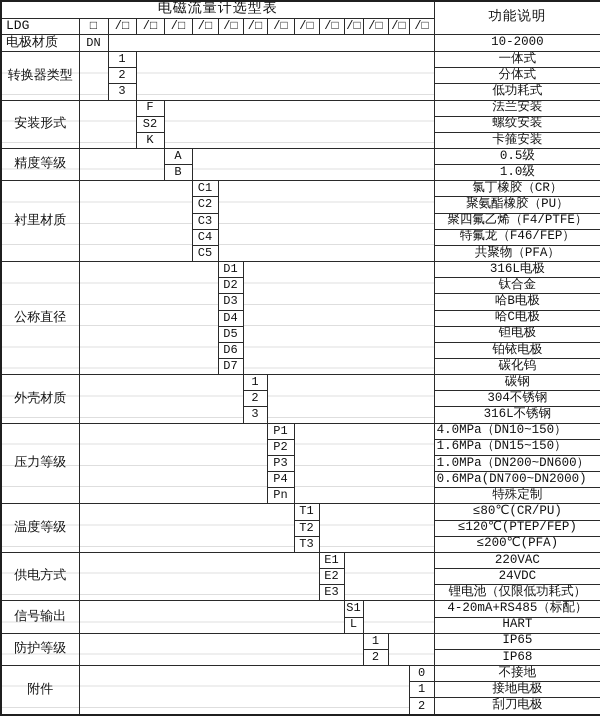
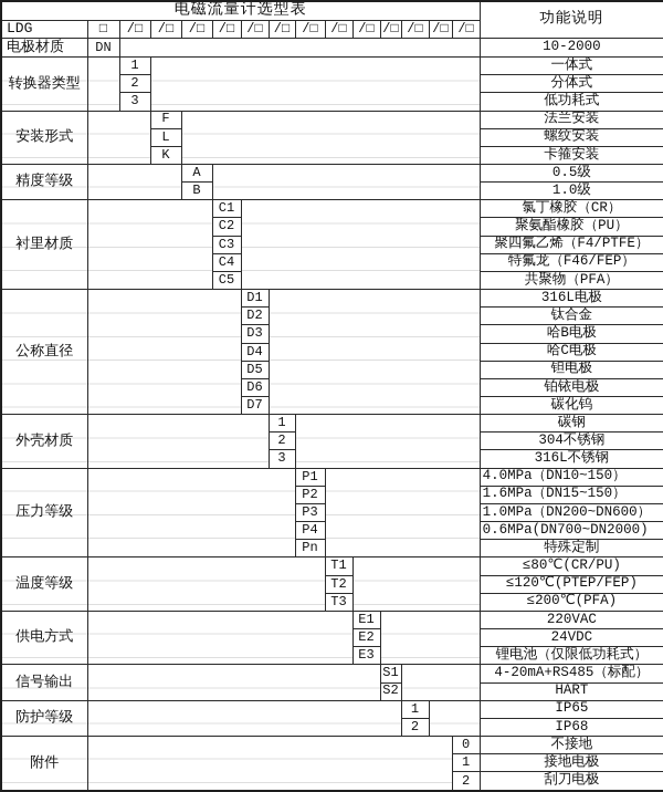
  电磁流量计选型表	功能说明
  LDG	□	/□	/□	/□	/□	/□	/□	/□	/□	/□	/□	/□	/□	/□
  电极材质	DN		10-2000
  转换器类型		1		一体式
  2	分体式
  3	低功耗式
  安装形式		F		法兰安装
- S2	螺纹安装
+ L	螺纹安装
  K	卡箍安装
  精度等级		A		0.5级
  B	1.0级
  衬里材质		C1		氯丁橡胶（CR）
  C2	聚氨酯橡胶（PU）
  C3	聚四氟乙烯（F4/PTFE）
  C4	特氟龙（F46/FEP）
  C5	共聚物（PFA）
  公称直径		D1		316L电极
  D2	钛合金
  D3	哈B电极
  D4	哈C电极
  D5	钽电极
  D6	铂铱电极
  D7	碳化钨
  外壳材质		1		碳钢
  2	304不锈钢
  3	316L不锈钢
  压力等级		P1		4.0MPa（DN10~150）
  P2	1.6MPa（DN15~150）
  P3	1.0MPa（DN200~DN600）
  P4	0.6MPa(DN700~DN2000)
  Pn	特殊定制
  温度等级		T1		≤80℃(CR/PU)
  T2	≤120℃(PTEP/FEP)
  T3	≤200℃(PFA)
  供电方式		E1		220VAC
  E2	24VDC
  E3	锂电池（仅限低功耗式）
  信号输出		S1		4-20mA+RS485（标配）
- L	HART
+ S2	HART
  防护等级		1		IP65
  2	IP68
  附件		0	不接地
  1	接地电极
  2	刮刀电极
